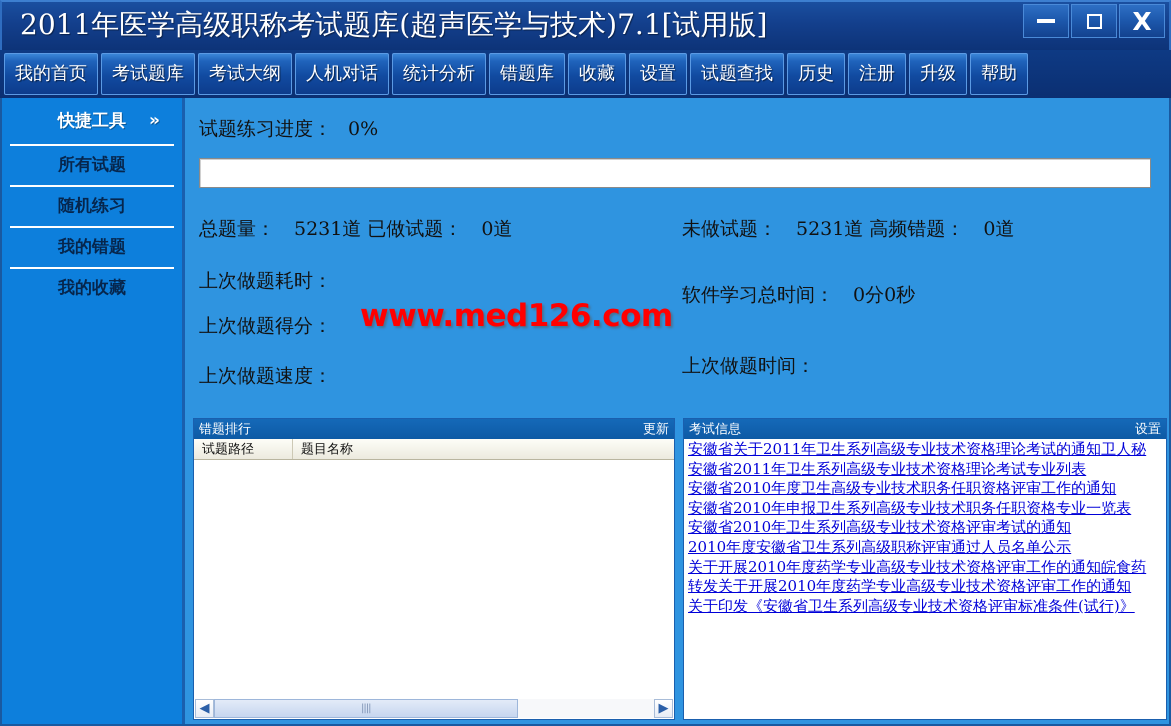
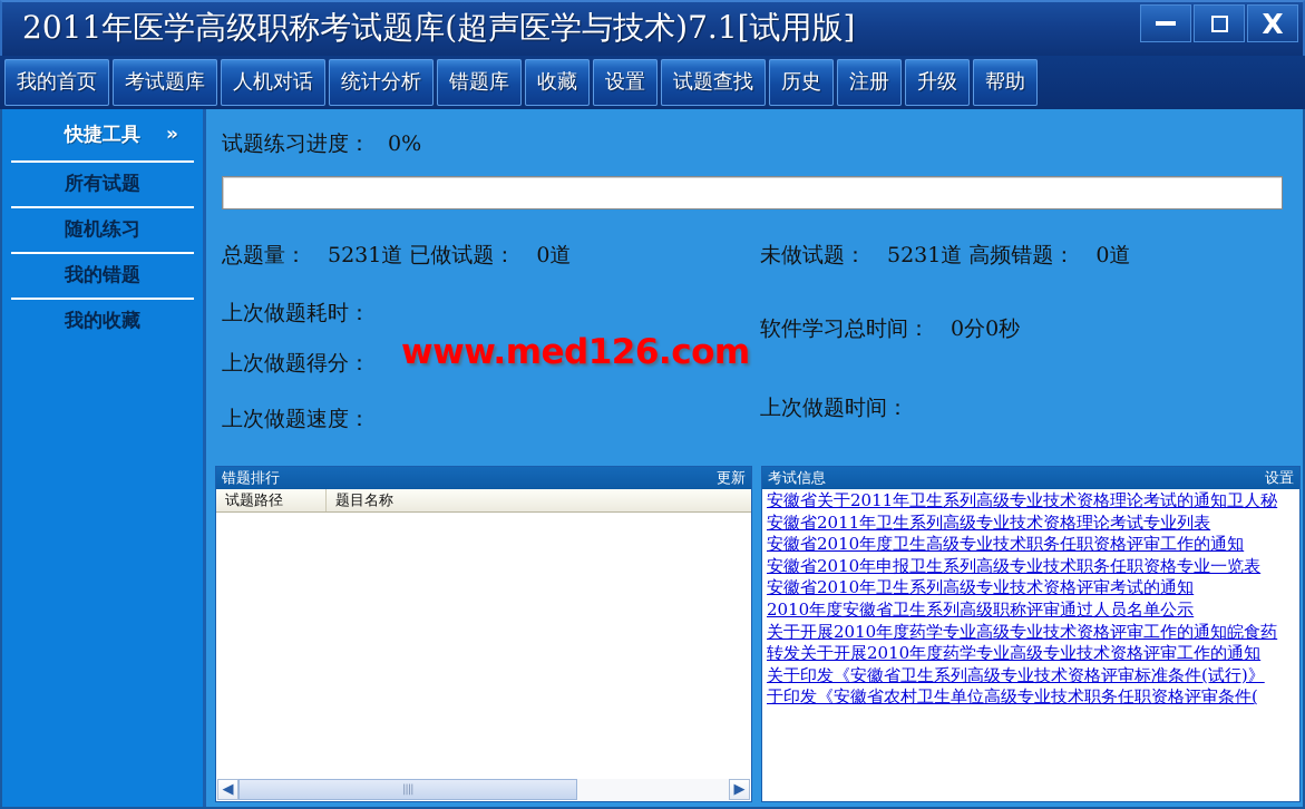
  2011年医学高级职称考试题库(超声医学与技术)7.1[试用版]
  X
  我的首页
  考试题库
- 考试大纲
  人机对话
  统计分析
  错题库
  收藏
  设置
  试题查找
  历史
  注册
  升级
  帮助
  快捷工具
  »
  所有试题
  随机练习
  我的错题
  我的收藏
  试题练习进度： 0%
  总题量： 5231道 已做试题： 0道
  未做试题： 5231道 高频错题： 0道
  上次做题耗时：
  软件学习总时间： 0分0秒
  上次做题得分：
  上次做题时间：
  上次做题速度：
  www.med126.com
  错题排行
  更新
  试题路径
  题目名称
  ◀
  ||||
  ▶
  考试信息
  设置
  安徽省关于2011年卫生系列高级专业技术资格理论考试的通知卫人秘
  安徽省2011年卫生系列高级专业技术资格理论考试专业列表
  安徽省2010年度卫生高级专业技术职务任职资格评审工作的通知
  安徽省2010年申报卫生系列高级专业技术职务任职资格专业一览表
  安徽省2010年卫生系列高级专业技术资格评审考试的通知
  2010年度安徽省卫生系列高级职称评审通过人员名单公示
  关于开展2010年度药学专业高级专业技术资格评审工作的通知皖食药
  转发关于开展2010年度药学专业高级专业技术资格评审工作的通知
  关于印发《安徽省卫生系列高级专业技术资格评审标准条件(试行)》
+ 于印发《安徽省农村卫生单位高级专业技术职务任职资格评审条件(
